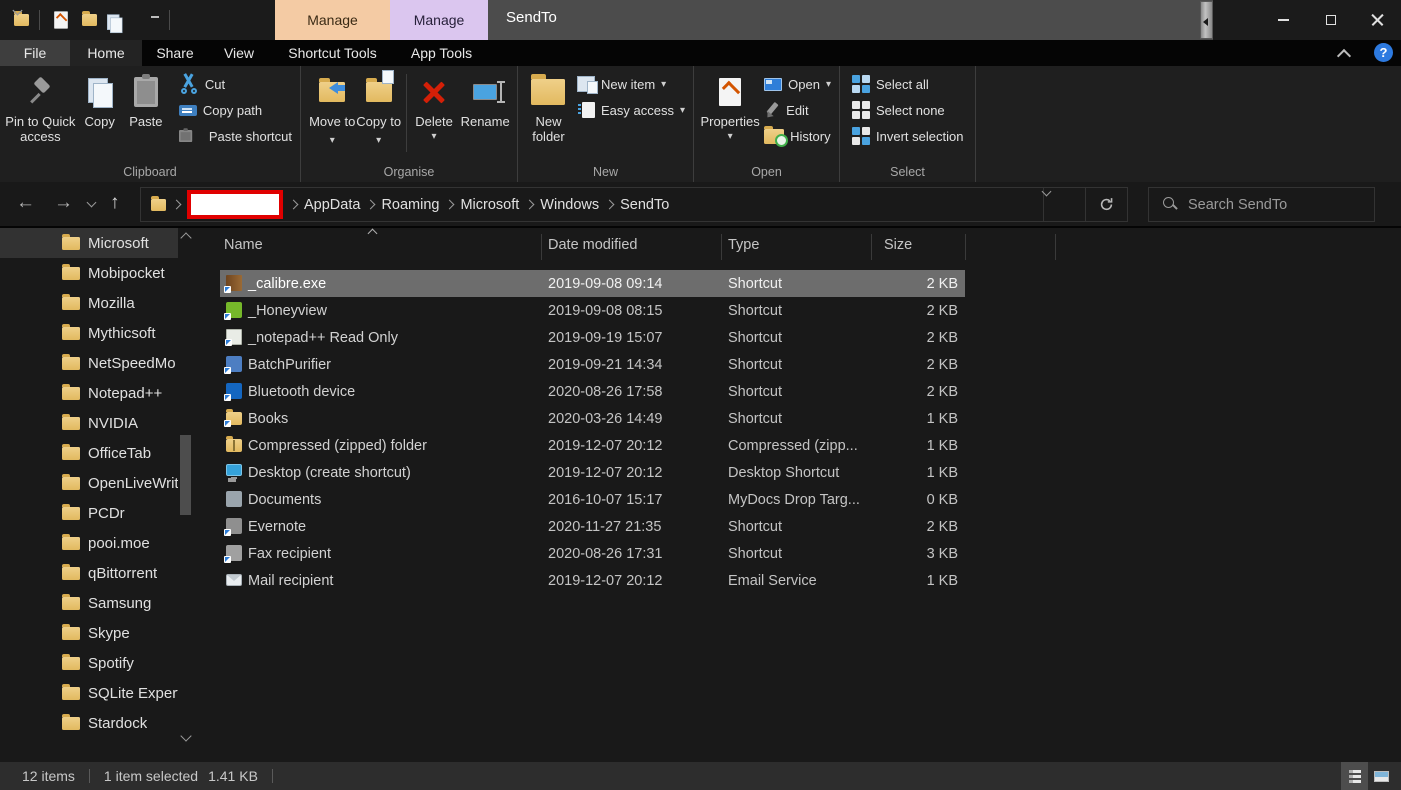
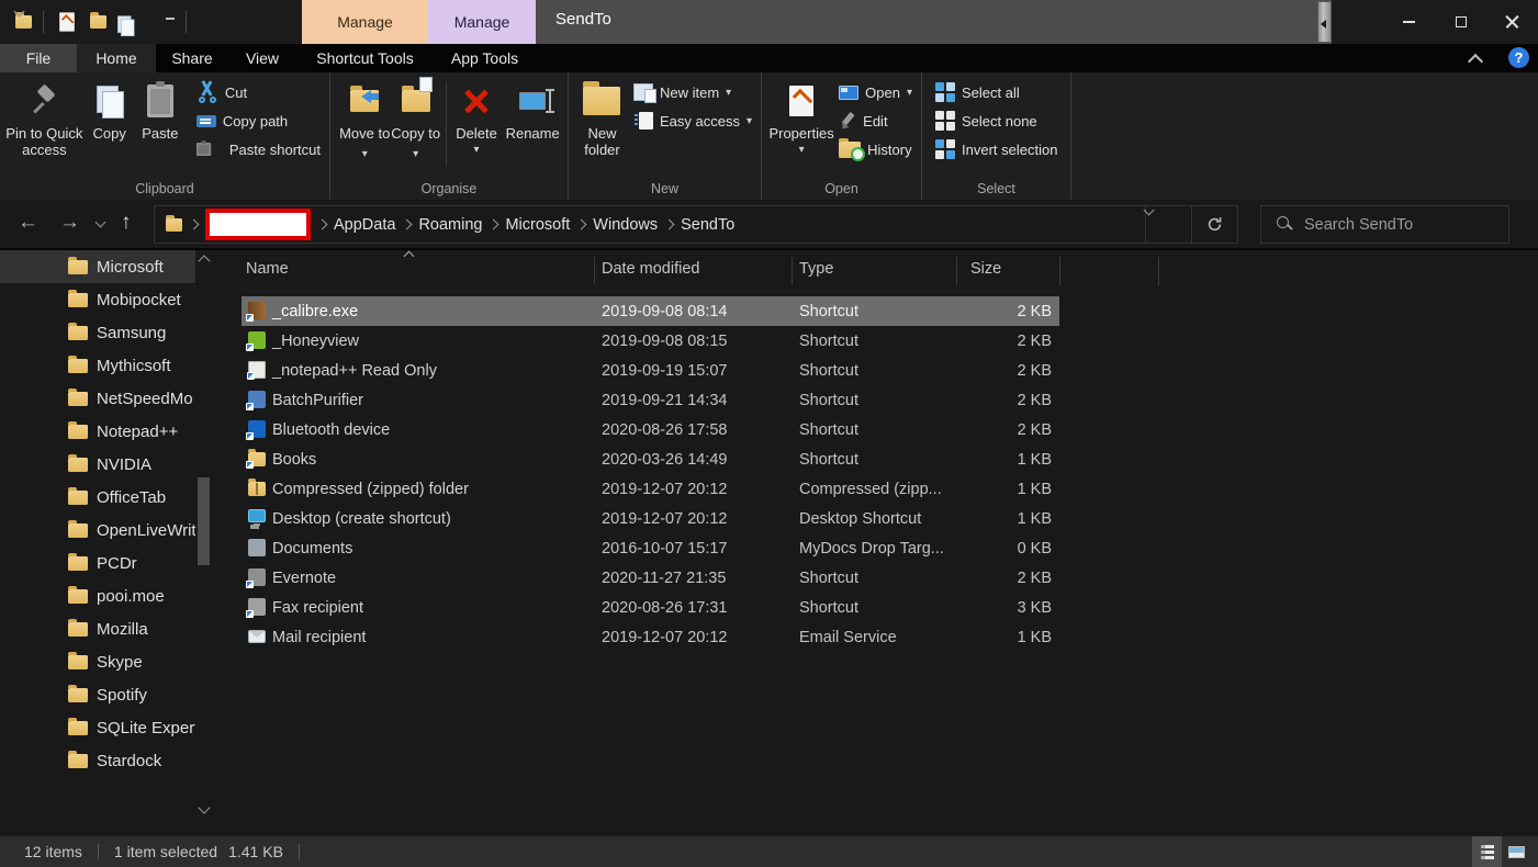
  SendTo
  Manage
  Manage
  File
  Home
  Share
  View
  Shortcut Tools
  App Tools
  ?
  Pin to Quick access
  Copy
  Paste
  Cut
  Copy path
  Paste shortcut
  Clipboard
  Move to
  Copy to
  Delete
  Rename
  Organise
  New folder
  New item
  Easy access
  New
  Properties
  Open
  Edit
  History
  Open
  Select all
  Select none
  Invert selection
  Select
  ←
  →
  ↑
  AppData
  Roaming
  Microsoft
  Windows
  SendTo
  Search SendTo
  Microsoft
  Mobipocket
- Mozilla
+ Samsung
  Mythicsoft
  NetSpeedMo
  Notepad++
  NVIDIA
  OfficeTab
  OpenLiveWrit
  PCDr
  pooi.moe
- qBittorrent
- Samsung
+ Mozilla
  Skype
  Spotify
  SQLite Exper
  Stardock
  Name
  Date modified
  Type
  Size
  _calibre.exe
- 2019-09-08 09:14
+ 2019-09-08 08:14
  Shortcut
  2 KB
  _Honeyview
  2019-09-08 08:15
  Shortcut
  2 KB
  _notepad++ Read Only
  2019-09-19 15:07
  Shortcut
  2 KB
  BatchPurifier
  2019-09-21 14:34
  Shortcut
  2 KB
  Bluetooth device
  2020-08-26 17:58
  Shortcut
  2 KB
  Books
  2020-03-26 14:49
  Shortcut
  1 KB
  Compressed (zipped) folder
  2019-12-07 20:12
  Compressed (zipp...
  1 KB
  Desktop (create shortcut)
  2019-12-07 20:12
  Desktop Shortcut
  1 KB
  Documents
  2016-10-07 15:17
  MyDocs Drop Targ...
  0 KB
  Evernote
  2020-11-27 21:35
  Shortcut
  2 KB
  Fax recipient
  2020-08-26 17:31
  Shortcut
  3 KB
  Mail recipient
  2019-12-07 20:12
  Email Service
  1 KB
  12 items
  1 item selected
  1.41 KB
